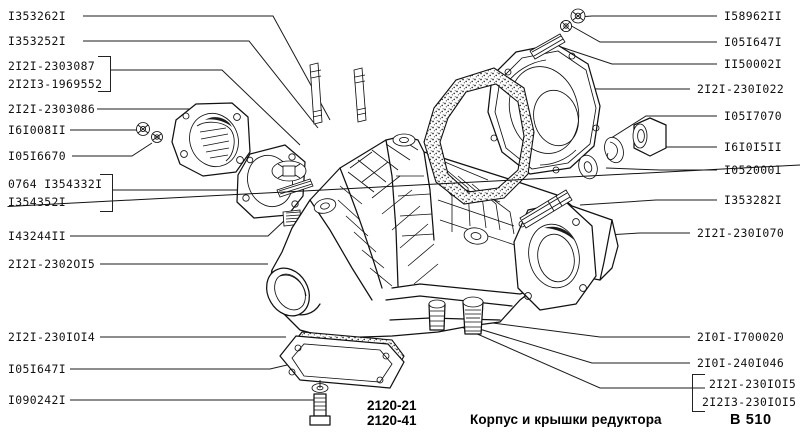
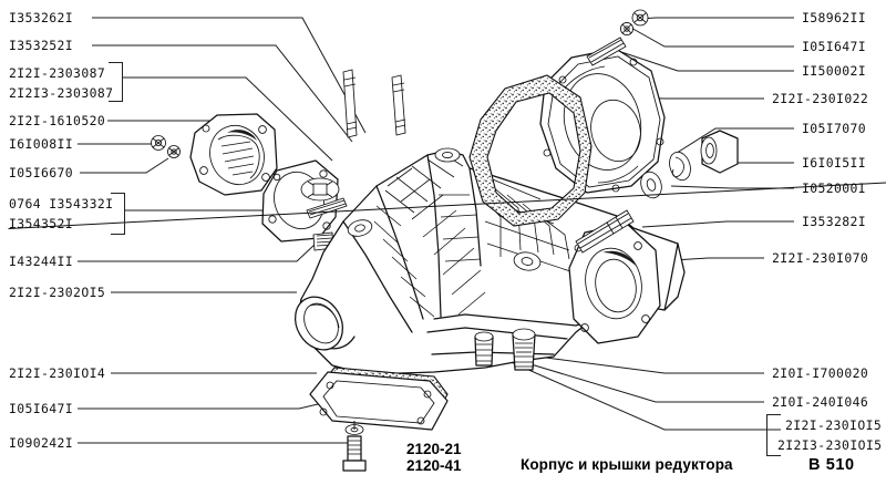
  I353262I
  I353252I
  2I2I-2303087
- 2I2I3-1969552
+ 2I2I3-2303087
- 2I2I-2303086
+ 2I2I-1610520
  I6I008II
  I05I6670
  0764 I354332I
  I354352I
  I43244II
  2I2I-2302OI5
  2I2I-230IOI4
  I05I647I
  I090242I
  I58962II
  I05I647I
  II50002I
  2I2I-230I022
  I05I7070
  I6I0I5II
  I052000I
  I353282I
  2I2I-230I070
  2I0I-I700020
  2I0I-240I046
  2I2I-230IOI5
  2I2I3-230IOI5
  2120-21
  2120-41
  Корпус и крышки редуктора
  B 510
